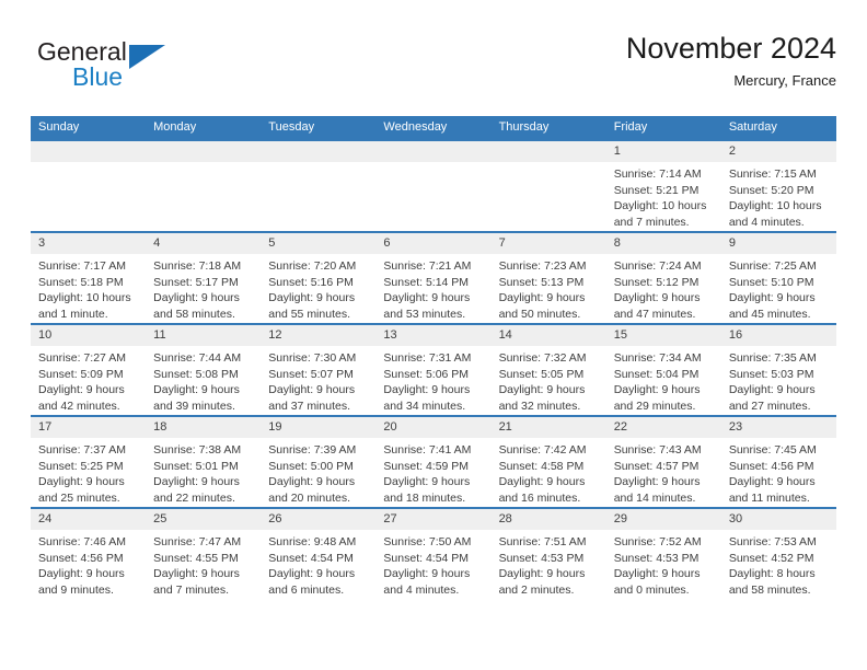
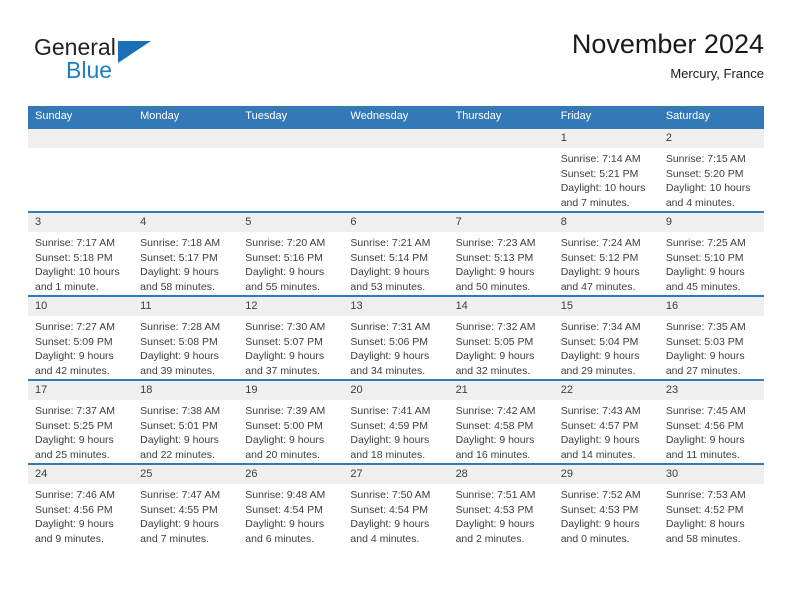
  General
  Blue
  November 2024
  Mercury, France
  Sunday	Monday	Tuesday	Wednesday	Thursday	Friday	Saturday
  					1Sunrise: 7:14 AMSunset: 5:21 PMDaylight: 10 hoursand 7 minutes.	2Sunrise: 7:15 AMSunset: 5:20 PMDaylight: 10 hoursand 4 minutes.
  3Sunrise: 7:17 AMSunset: 5:18 PMDaylight: 10 hoursand 1 minute.	4Sunrise: 7:18 AMSunset: 5:17 PMDaylight: 9 hoursand 58 minutes.	5Sunrise: 7:20 AMSunset: 5:16 PMDaylight: 9 hoursand 55 minutes.	6Sunrise: 7:21 AMSunset: 5:14 PMDaylight: 9 hoursand 53 minutes.	7Sunrise: 7:23 AMSunset: 5:13 PMDaylight: 9 hoursand 50 minutes.	8Sunrise: 7:24 AMSunset: 5:12 PMDaylight: 9 hoursand 47 minutes.	9Sunrise: 7:25 AMSunset: 5:10 PMDaylight: 9 hoursand 45 minutes.
- 10Sunrise: 7:27 AMSunset: 5:09 PMDaylight: 9 hoursand 42 minutes.	11Sunrise: 7:44 AMSunset: 5:08 PMDaylight: 9 hoursand 39 minutes.	12Sunrise: 7:30 AMSunset: 5:07 PMDaylight: 9 hoursand 37 minutes.	13Sunrise: 7:31 AMSunset: 5:06 PMDaylight: 9 hoursand 34 minutes.	14Sunrise: 7:32 AMSunset: 5:05 PMDaylight: 9 hoursand 32 minutes.	15Sunrise: 7:34 AMSunset: 5:04 PMDaylight: 9 hoursand 29 minutes.	16Sunrise: 7:35 AMSunset: 5:03 PMDaylight: 9 hoursand 27 minutes.
+ 10Sunrise: 7:27 AMSunset: 5:09 PMDaylight: 9 hoursand 42 minutes.	11Sunrise: 7:28 AMSunset: 5:08 PMDaylight: 9 hoursand 39 minutes.	12Sunrise: 7:30 AMSunset: 5:07 PMDaylight: 9 hoursand 37 minutes.	13Sunrise: 7:31 AMSunset: 5:06 PMDaylight: 9 hoursand 34 minutes.	14Sunrise: 7:32 AMSunset: 5:05 PMDaylight: 9 hoursand 32 minutes.	15Sunrise: 7:34 AMSunset: 5:04 PMDaylight: 9 hoursand 29 minutes.	16Sunrise: 7:35 AMSunset: 5:03 PMDaylight: 9 hoursand 27 minutes.
  17Sunrise: 7:37 AMSunset: 5:25 PMDaylight: 9 hoursand 25 minutes.	18Sunrise: 7:38 AMSunset: 5:01 PMDaylight: 9 hoursand 22 minutes.	19Sunrise: 7:39 AMSunset: 5:00 PMDaylight: 9 hoursand 20 minutes.	20Sunrise: 7:41 AMSunset: 4:59 PMDaylight: 9 hoursand 18 minutes.	21Sunrise: 7:42 AMSunset: 4:58 PMDaylight: 9 hoursand 16 minutes.	22Sunrise: 7:43 AMSunset: 4:57 PMDaylight: 9 hoursand 14 minutes.	23Sunrise: 7:45 AMSunset: 4:56 PMDaylight: 9 hoursand 11 minutes.
  24Sunrise: 7:46 AMSunset: 4:56 PMDaylight: 9 hoursand 9 minutes.	25Sunrise: 7:47 AMSunset: 4:55 PMDaylight: 9 hoursand 7 minutes.	26Sunrise: 9:48 AMSunset: 4:54 PMDaylight: 9 hoursand 6 minutes.	27Sunrise: 7:50 AMSunset: 4:54 PMDaylight: 9 hoursand 4 minutes.	28Sunrise: 7:51 AMSunset: 4:53 PMDaylight: 9 hoursand 2 minutes.	29Sunrise: 7:52 AMSunset: 4:53 PMDaylight: 9 hoursand 0 minutes.	30Sunrise: 7:53 AMSunset: 4:52 PMDaylight: 8 hoursand 58 minutes.
